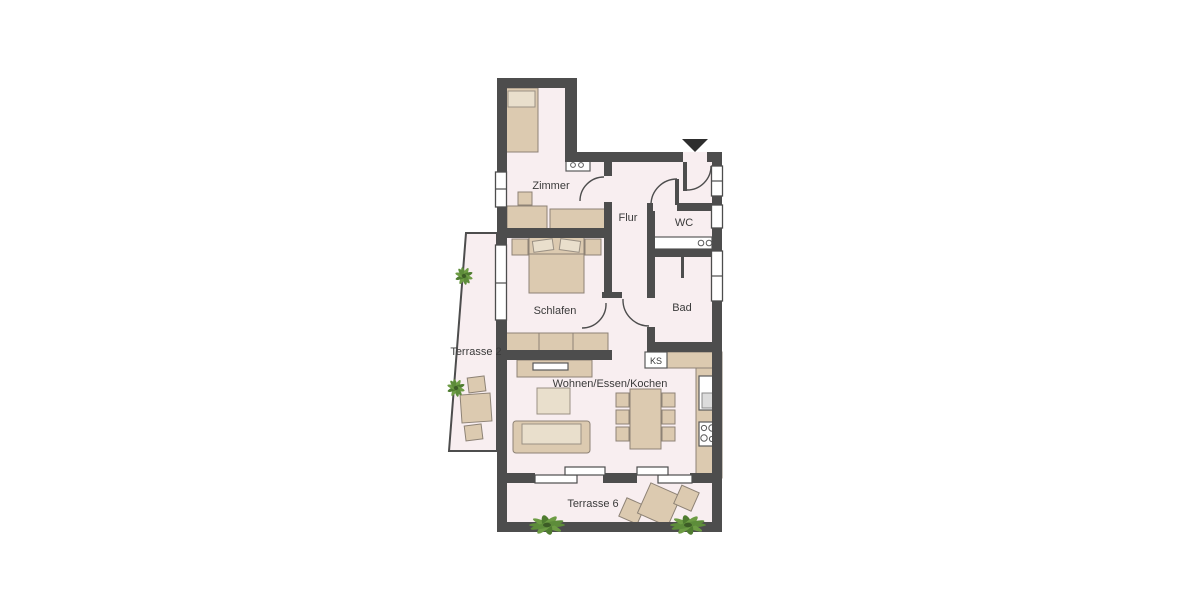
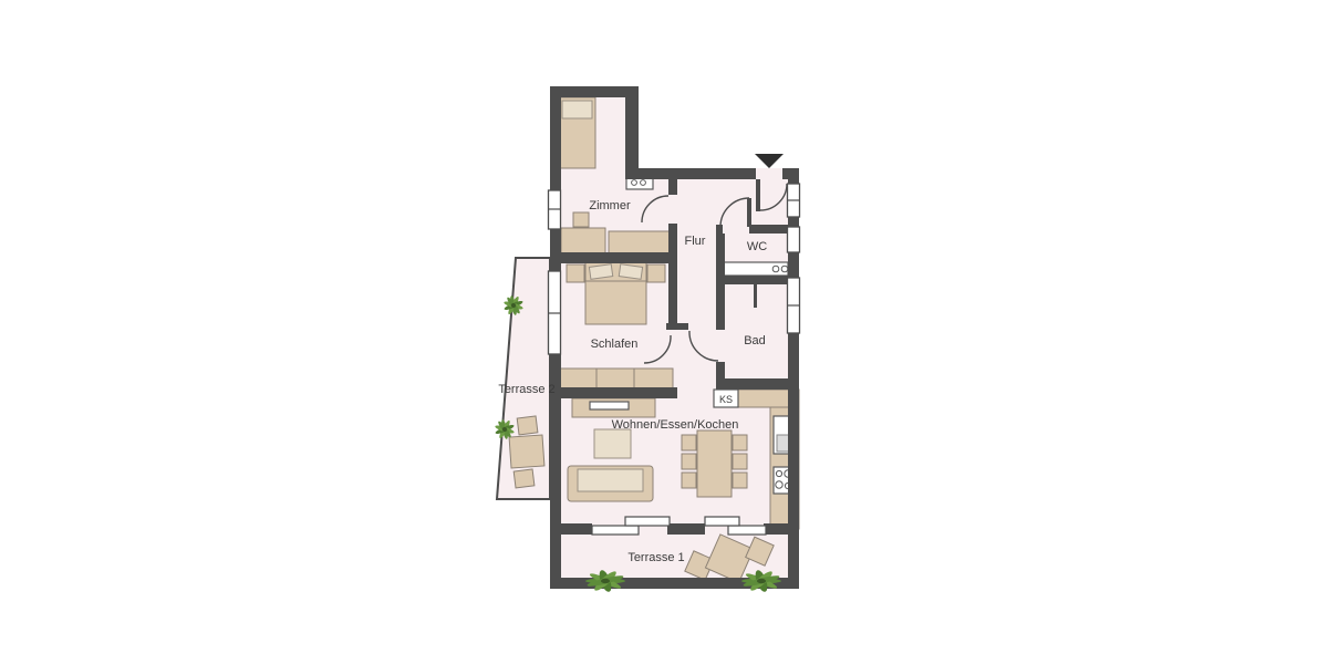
  Zimmer
  Flur
  WC
  Schlafen
  Bad
  KS
  Wohnen/Essen/Kochen
- Terrasse 6
+ Terrasse 1
  Terrasse 2
